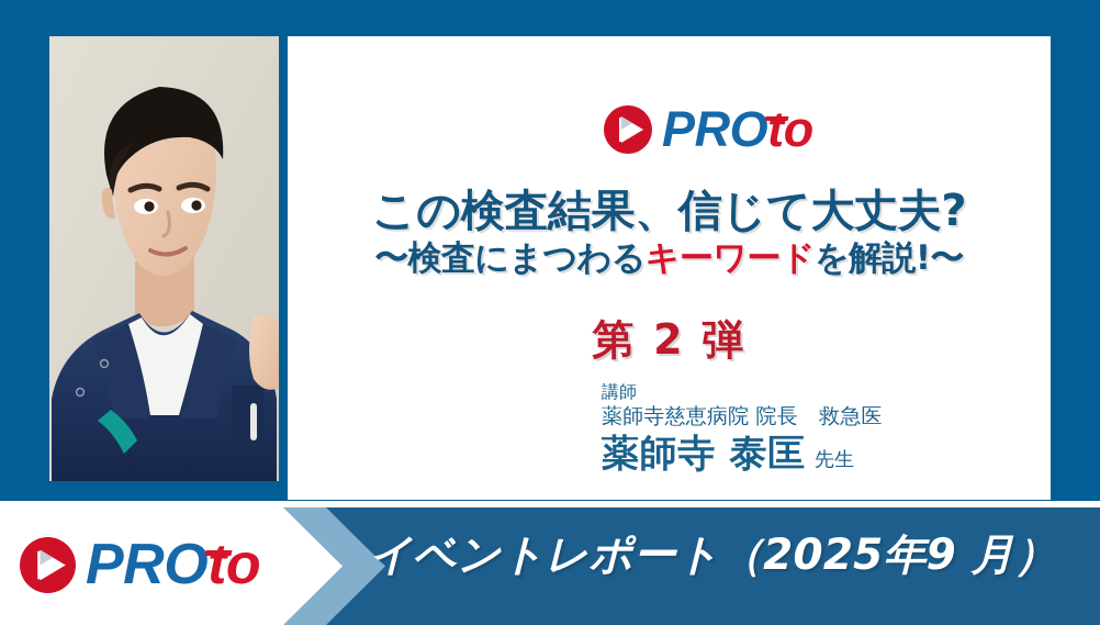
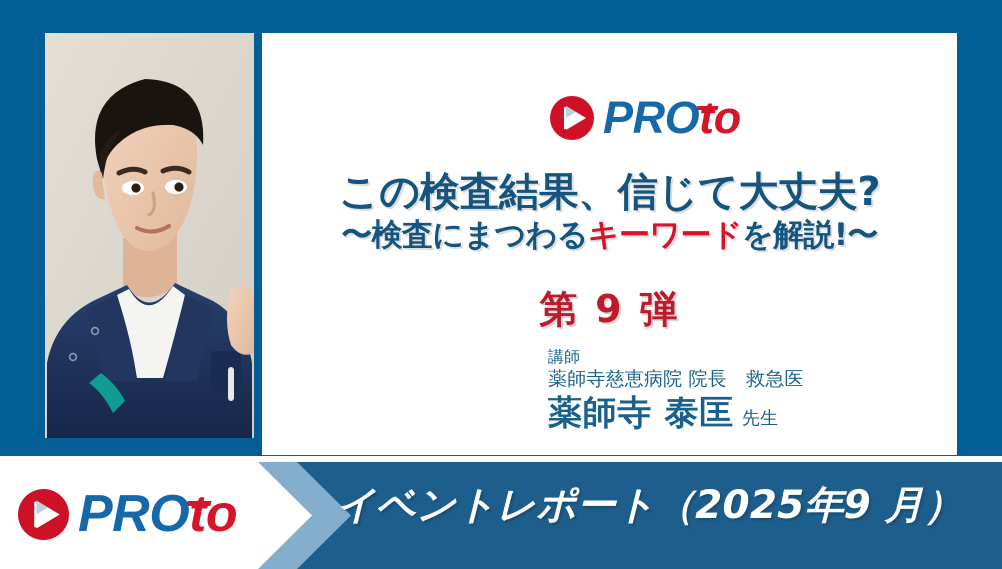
  PROto
  この検査結果、信じて大丈夫?
  〜検査にまつわるキーワードを解説!〜
- 第 2 弾
+ 第 9 弾
  講師
  薬師寺慈恵病院 院長 救急医
  薬師寺 泰匡
  先生
  PROto
  イベントレポート（2025年9 月）
